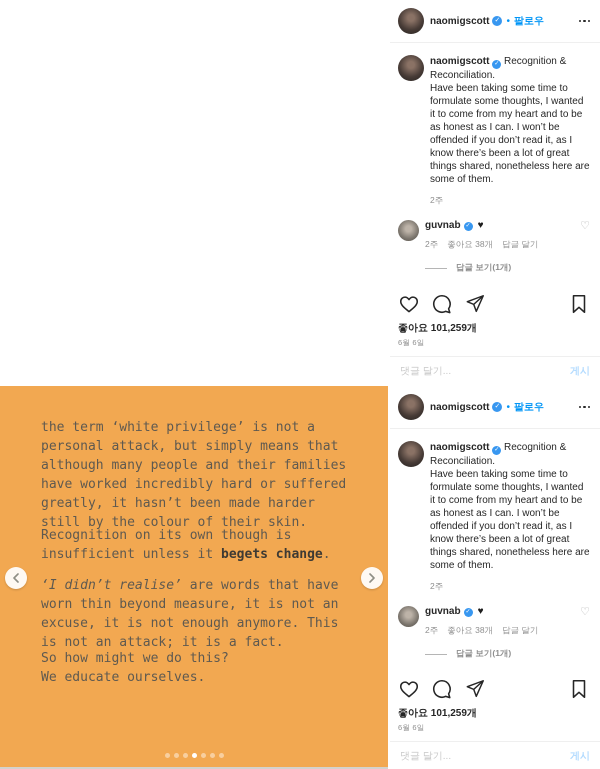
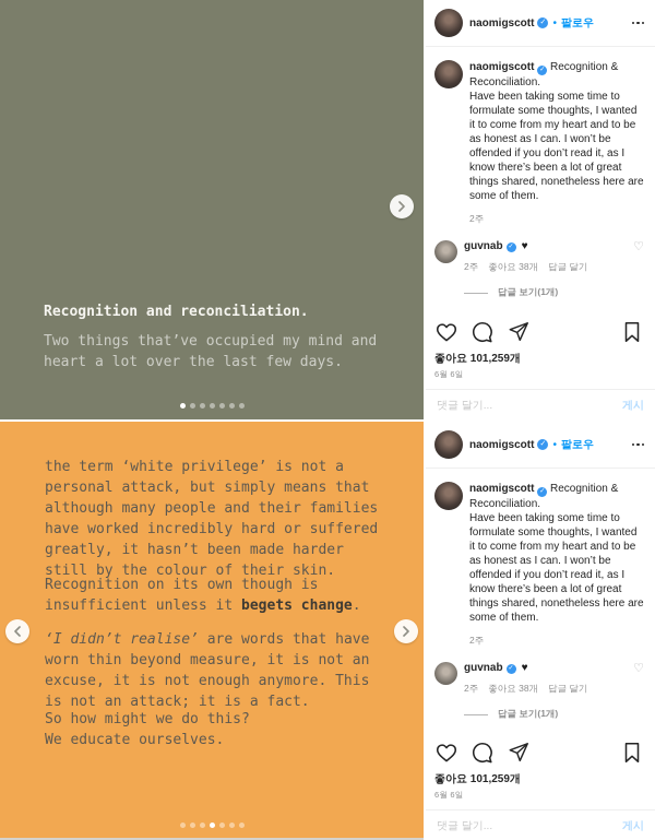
+ Recognition and reconciliation.
+ Two things that’ve occupied my mind and
+ heart a lot over the last few days.
  naomigscott
  •
  팔로우
  naomigscott Recognition & Reconciliation.
  Have been taking some time to formulate some thoughts, I wanted it to come from my heart and to be as honest as I can. I won’t be offended if you don’t read it, as I know there’s been a lot of great things shared, nonetheless here are some of them.
  2주
  guvnab
  ♥
  2주
  좋아요 38개
  답글 달기
  답글 보기(1개)
  ♡
  좋아요 101,259개
  6월 6일
  댓글 달기...
  게시
  the term ‘white privilege’ is not a
  personal attack, but simply means that
  although many people and their families
  have worked incredibly hard or suffered
  greatly, it hasn’t been made harder
  still by the colour of their skin.
  Recognition on its own though is
  insufficient unless it begets change.
  ‘I didn’t realise’ are words that have
  worn thin beyond measure, it is not an
  excuse, it is not enough anymore. This
  is not an attack; it is a fact.
  So how might we do this?
  We educate ourselves.
  naomigscott
  •
  팔로우
  naomigscott Recognition & Reconciliation.
  Have been taking some time to formulate some thoughts, I wanted it to come from my heart and to be as honest as I can. I won’t be offended if you don’t read it, as I know there’s been a lot of great things shared, nonetheless here are some of them.
  2주
  guvnab
  ♥
  2주
  좋아요 38개
  답글 달기
  답글 보기(1개)
  ♡
  좋아요 101,259개
  6월 6일
  댓글 달기...
  게시
